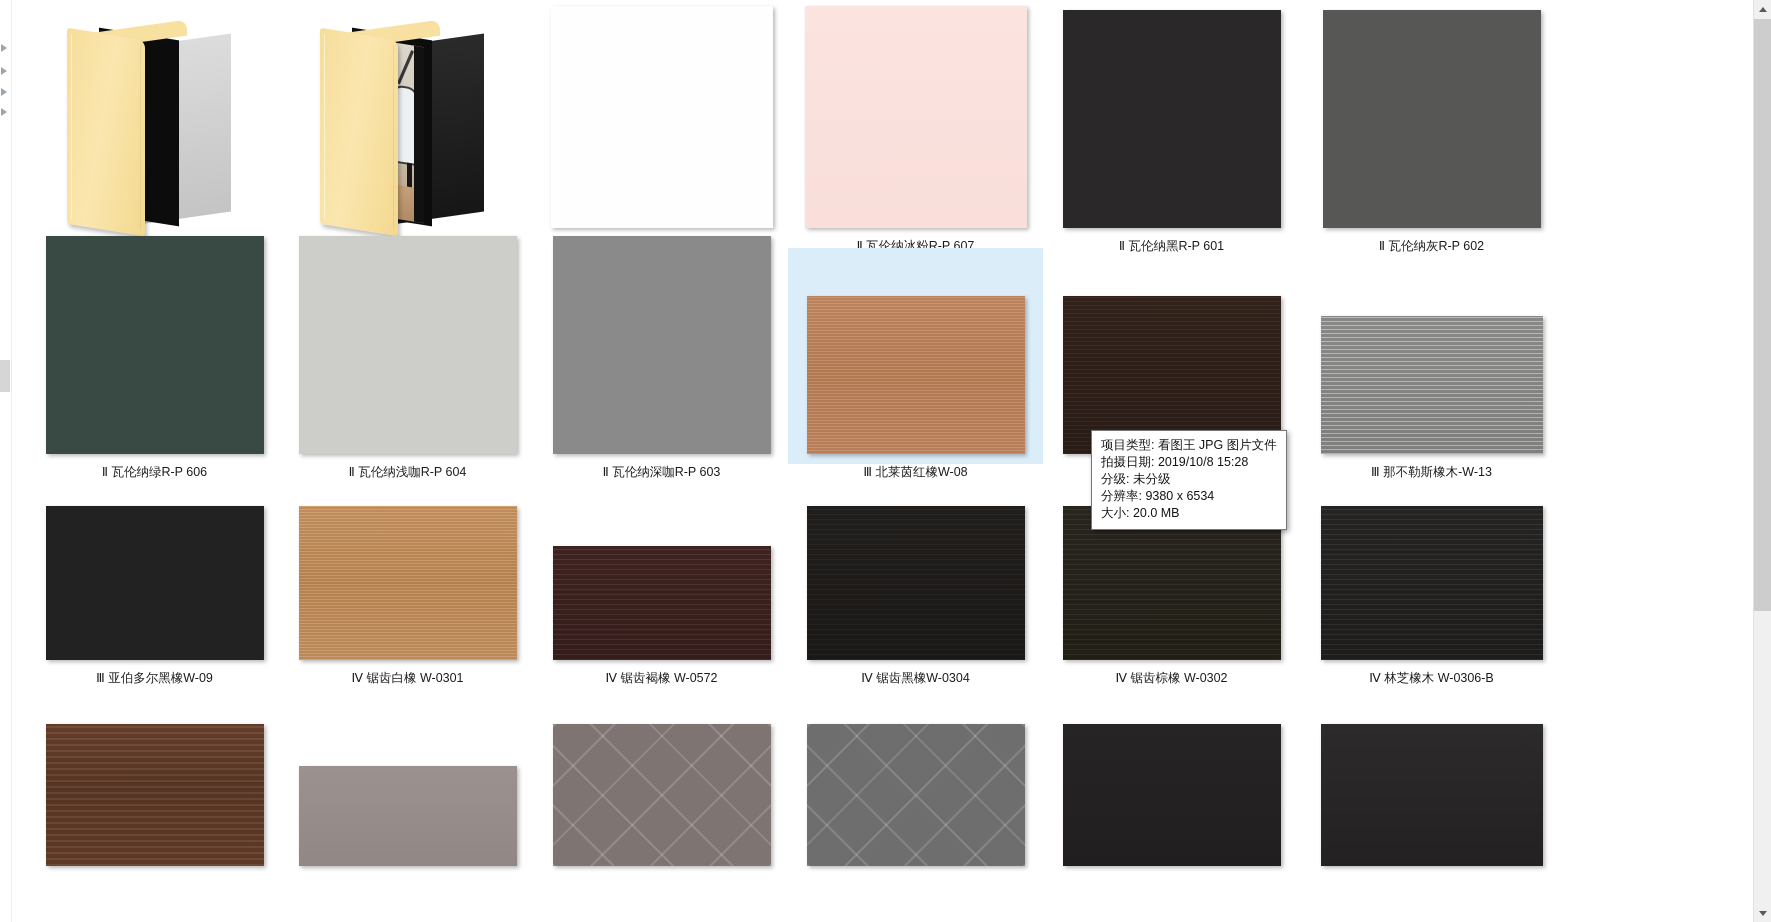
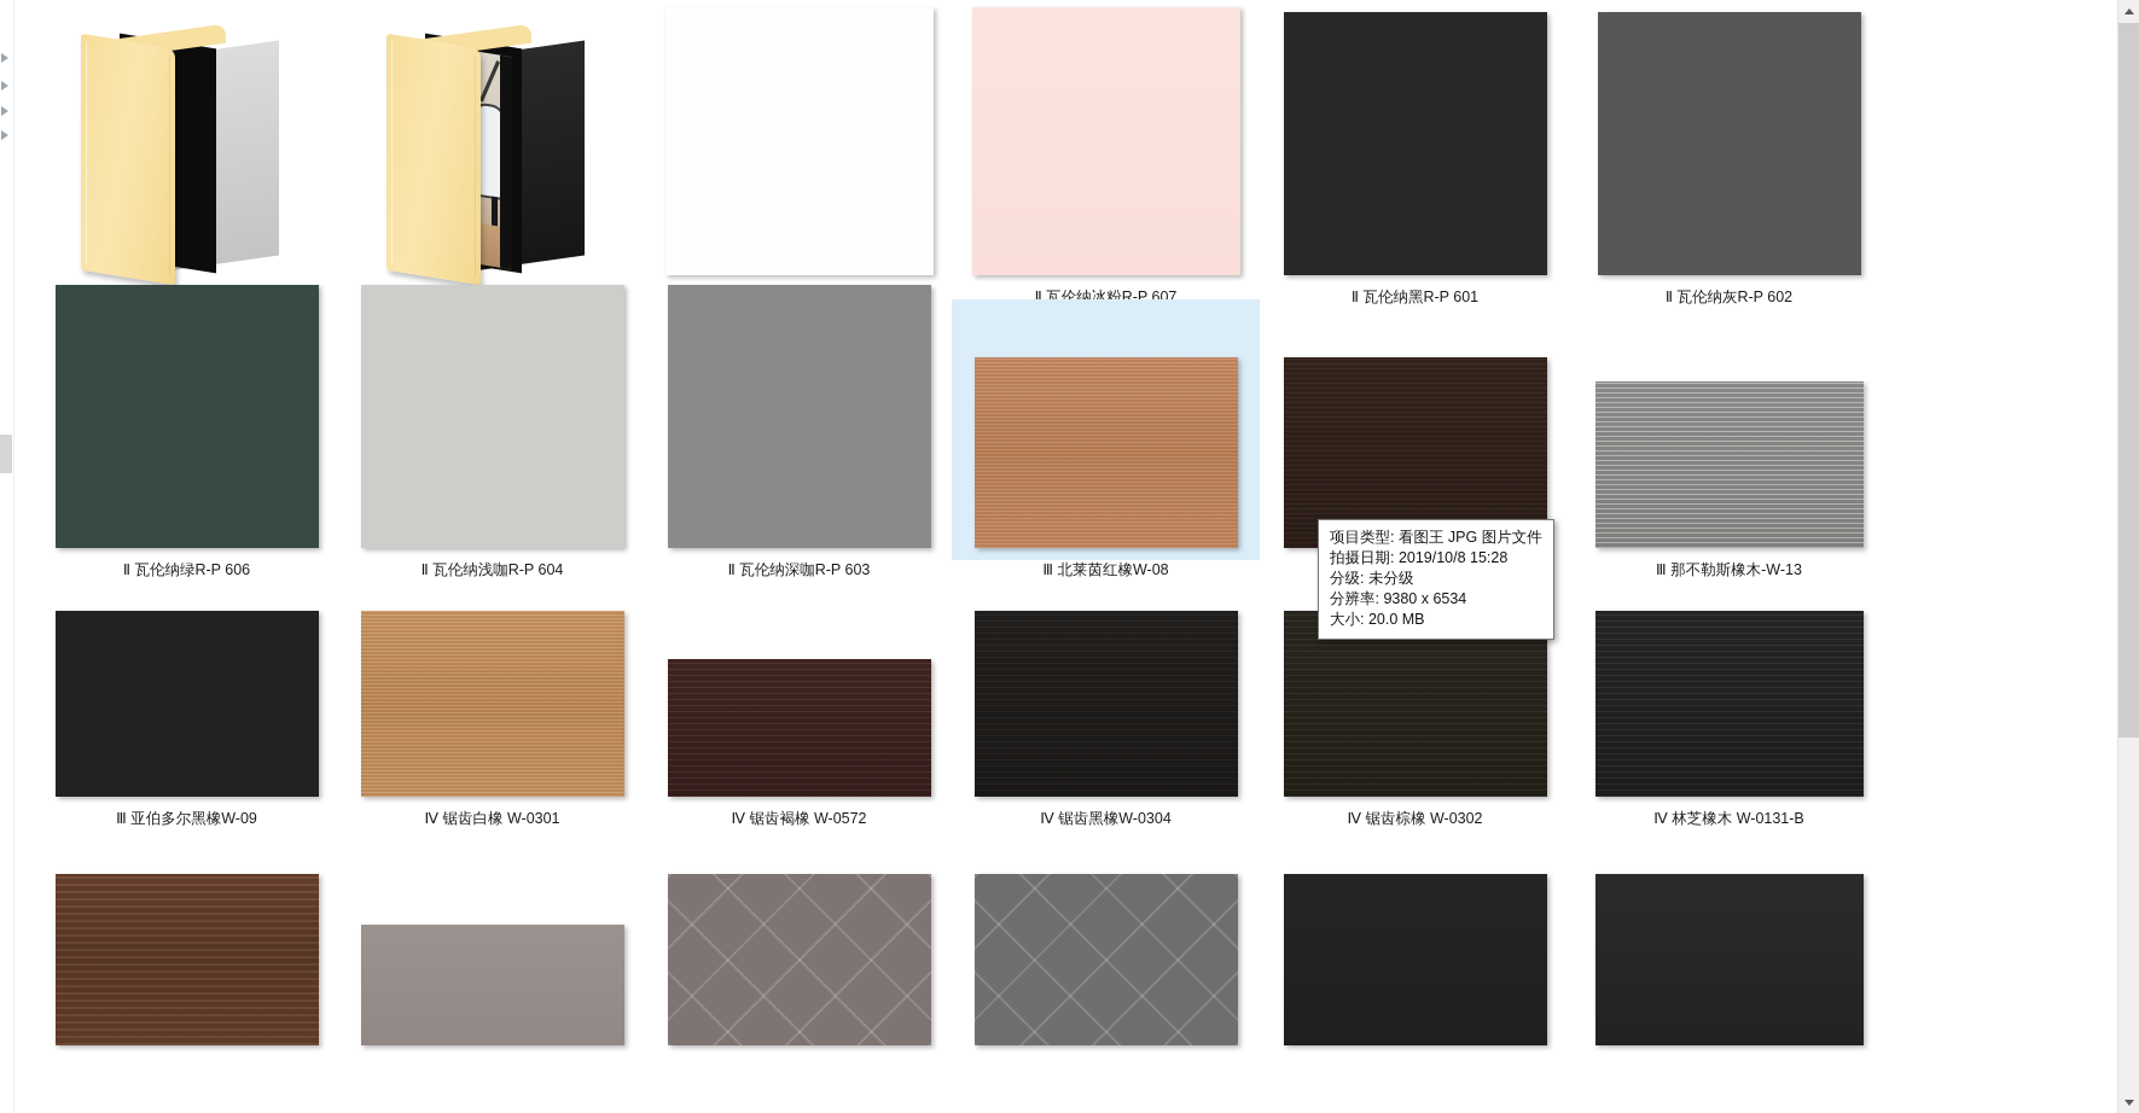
  Ⅱ 瓦伦纳冰粉R-P 607
  Ⅱ 瓦伦纳黑R-P 601
  Ⅱ 瓦伦纳灰R-P 602
  Ⅱ 瓦伦纳绿R-P 606
  Ⅱ 瓦伦纳浅咖R-P 604
  Ⅱ 瓦伦纳深咖R-P 603
  Ⅲ 北莱茵红橡W-08
  Ⅲ 那不勒斯橡木-W-13
  Ⅲ 亚伯多尔黑橡W-09
  Ⅳ 锯齿白橡 W-0301
  Ⅳ 锯齿褐橡 W-0572
  Ⅳ 锯齿黑橡W-0304
  Ⅳ 锯齿棕橡 W-0302
- Ⅳ 林芝橡木 W-0306-B
+ Ⅳ 林芝橡木 W-0131-B
  项目类型: 看图王 JPG 图片文件
  拍摄日期: 2019/10/8 15:28
  分级: 未分级
  分辨率: 9380 x 6534
  大小: 20.0 MB
